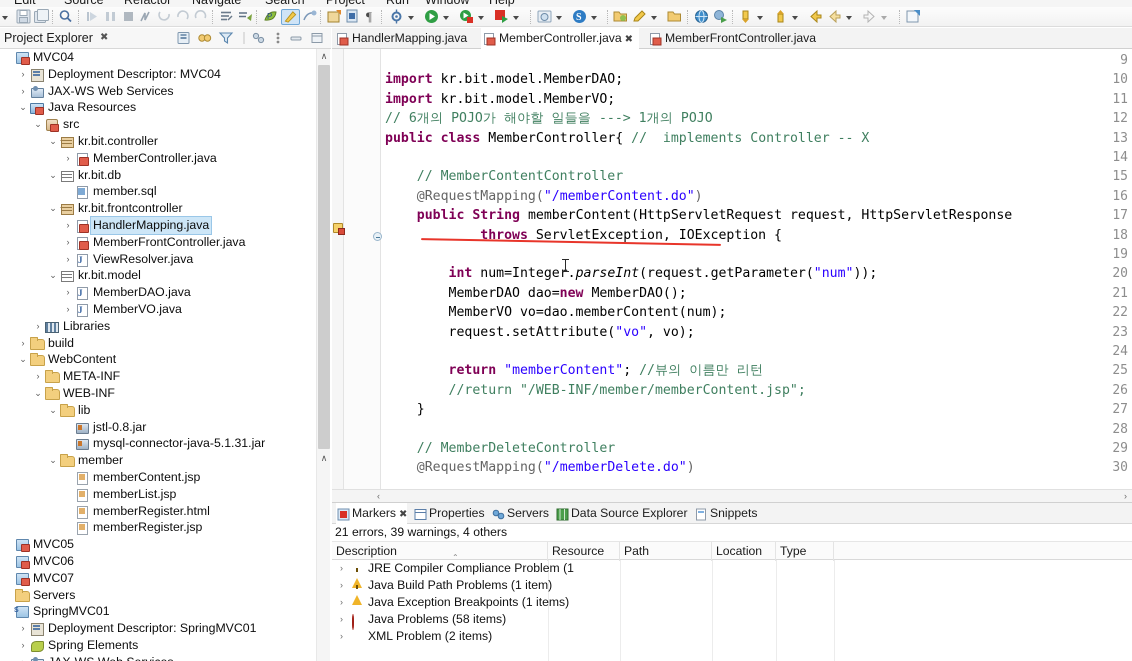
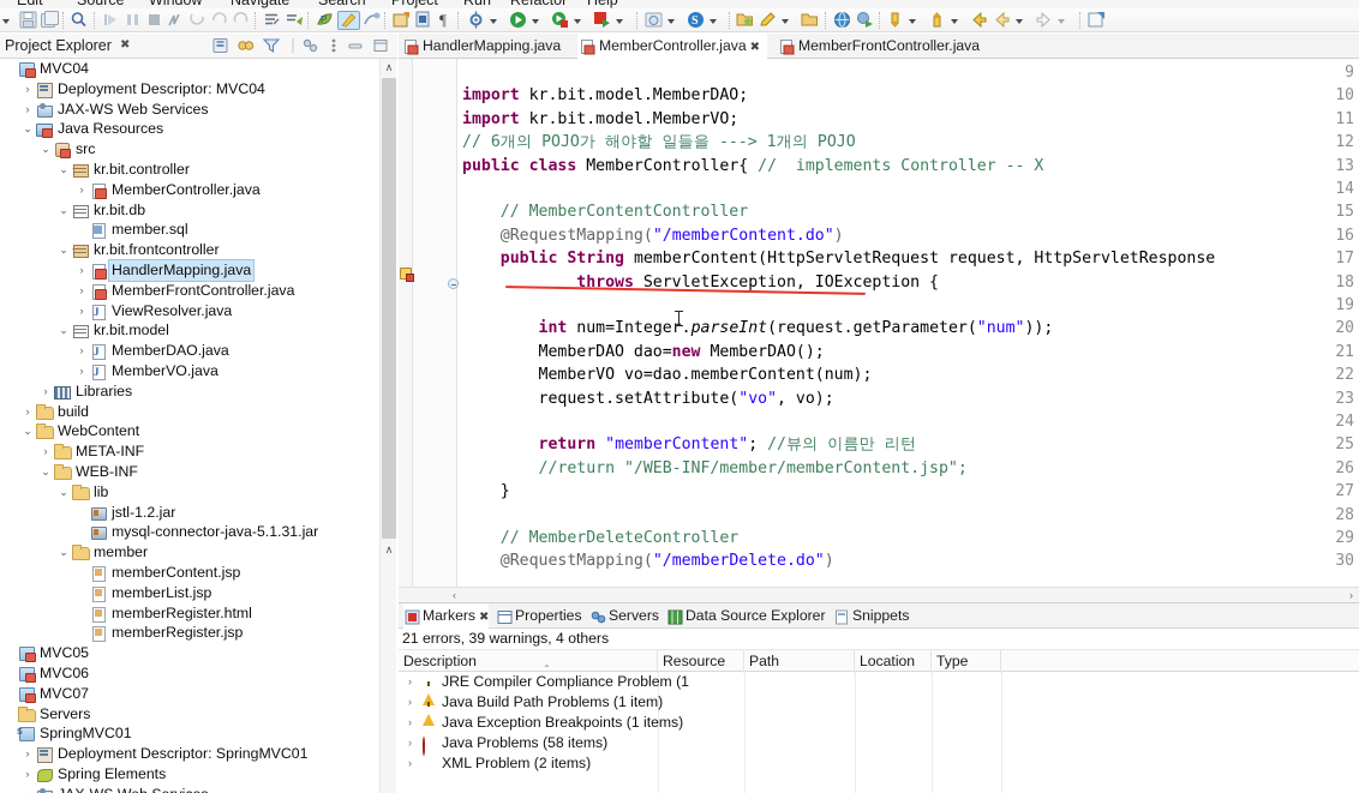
  Edit
  Source
- Refactor
+ Window
  Navigate
  Search
  Project
  Run
- Window
+ Refactor
  Help
  P
  ¶
  S
  Project Explorer
  ✖
  MVC04
  ›
  Deployment Descriptor: MVC04
  ›
  JAX-WS Web Services
  ⌄
  Java Resources
  ⌄
  src
  ⌄
  kr.bit.controller
  ›
  MemberController.java
  ⌄
  kr.bit.db
  member.sql
  ⌄
  kr.bit.frontcontroller
  ›
  HandlerMapping.java
  ›
  MemberFrontController.java
  ›
  ViewResolver.java
  ⌄
  kr.bit.model
  ›
  MemberDAO.java
  ›
  MemberVO.java
  ›
  Libraries
  ›
  build
  ⌄
  WebContent
  ›
  META-INF
  ⌄
  WEB-INF
  ⌄
  lib
- jstl-0.8.jar
+ jstl-1.2.jar
  mysql-connector-java-5.1.31.jar
  ⌄
  member
  memberContent.jsp
  memberList.jsp
  memberRegister.html
  memberRegister.jsp
  MVC05
  MVC06
  MVC07
  Servers
  SpringMVC01
  ›
  Deployment Descriptor: SpringMVC01
  ›
  Spring Elements
  ∧
  ∧
  HandlerMapping.java
  MemberController.java ✖
  MemberFrontController.java
  9
  10
  import kr.bit.model.MemberDAO;
  11
  import kr.bit.model.MemberVO;
  12
  // 6개의 POJO가 해야할 일들을 ---> 1개의 POJO
  13
  public class MemberController{ // implements Controller -- X
  14
  15
  // MemberContentController
  16
  @RequestMapping("/memberContent.do")
  17
  public String memberContent(HttpServletRequest request, HttpServletResponse
  18
  throws ServletException, IOException {
  19
  20
  int num=Integer.parseInt(request.getParameter("num"));
  21
  MemberDAO dao=new MemberDAO();
  22
  MemberVO vo=dao.memberContent(num);
  23
  request.setAttribute("vo", vo);
  24
  25
  return "memberContent"; //뷰의 이름만 리턴
  26
  //return "/WEB-INF/member/memberContent.jsp";
  27
  }
  28
  29
  // MemberDeleteController
  30
  @RequestMapping("/memberDelete.do")
  ‹
  ›
  Markers ✖
  Properties
  Servers
  Data Source Explorer
  Snippets
  21 errors, 39 warnings, 4 others
  Description
  ⌃
  Resource
  Path
  Location
  Type
  ›
  JRE Compiler Compliance Problem (1
  ›
  Java Build Path Problems (1 item)
  ›
  Java Exception Breakpoints (1 items)
  ›
  Java Problems (58 items)
  ›
  XML Problem (2 items)
